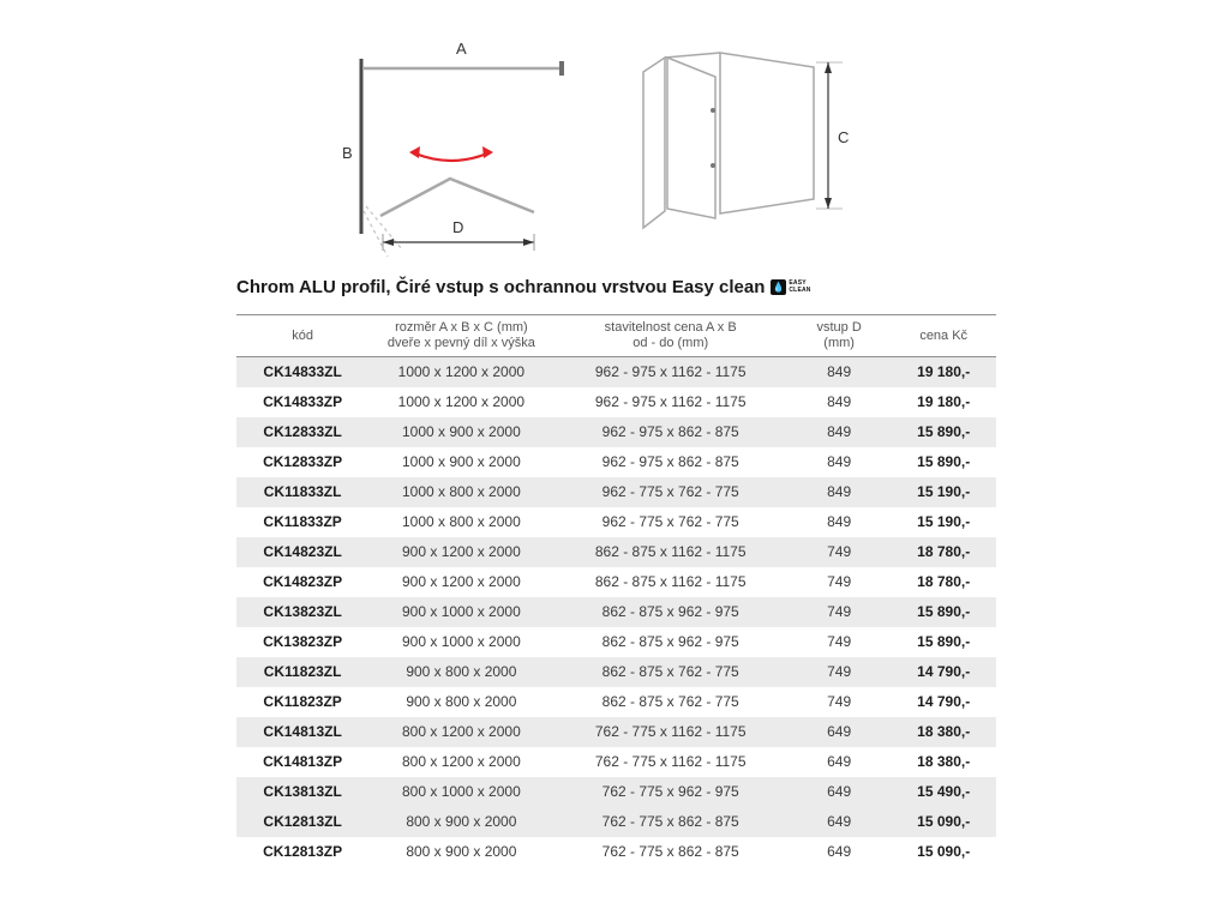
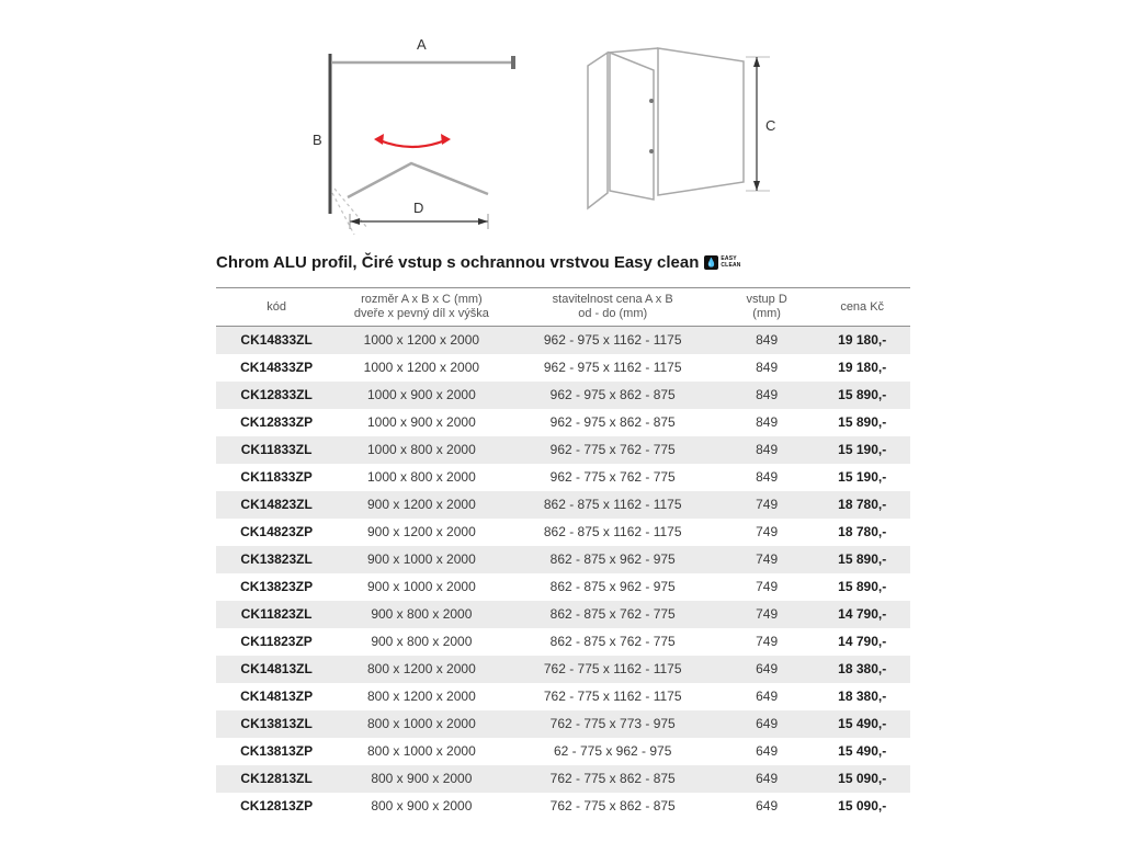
  A
  B
  D
  C
  Chrom ALU profil, Čiré vstup s ochrannou vrstvou Easy clean
  💧
  kód	rozměr A x B x C (mm) dveře x pevný díl x výška	stavitelnost cena A x B od - do (mm)	vstup D (mm)	cena Kč
  CK14833ZL	1000 x 1200 x 2000	962 - 975 x 1162 - 1175	849	19 180,-
  CK14833ZP	1000 x 1200 x 2000	962 - 975 x 1162 - 1175	849	19 180,-
  CK12833ZL	1000 x 900 x 2000	962 - 975 x 862 - 875	849	15 890,-
  CK12833ZP	1000 x 900 x 2000	962 - 975 x 862 - 875	849	15 890,-
  CK11833ZL	1000 x 800 x 2000	962 - 775 x 762 - 775	849	15 190,-
  CK11833ZP	1000 x 800 x 2000	962 - 775 x 762 - 775	849	15 190,-
  CK14823ZL	900 x 1200 x 2000	862 - 875 x 1162 - 1175	749	18 780,-
  CK14823ZP	900 x 1200 x 2000	862 - 875 x 1162 - 1175	749	18 780,-
  CK13823ZL	900 x 1000 x 2000	862 - 875 x 962 - 975	749	15 890,-
  CK13823ZP	900 x 1000 x 2000	862 - 875 x 962 - 975	749	15 890,-
  CK11823ZL	900 x 800 x 2000	862 - 875 x 762 - 775	749	14 790,-
  CK11823ZP	900 x 800 x 2000	862 - 875 x 762 - 775	749	14 790,-
  CK14813ZL	800 x 1200 x 2000	762 - 775 x 1162 - 1175	649	18 380,-
  CK14813ZP	800 x 1200 x 2000	762 - 775 x 1162 - 1175	649	18 380,-
- CK13813ZL	800 x 1000 x 2000	762 - 775 x 962 - 975	649	15 490,-
+ CK13813ZL	800 x 1000 x 2000	762 - 775 x 773 - 975	649	15 490,-
+ CK13813ZP	800 x 1000 x 2000	62 - 775 x 962 - 975	649	15 490,-
  CK12813ZL	800 x 900 x 2000	762 - 775 x 862 - 875	649	15 090,-
  CK12813ZP	800 x 900 x 2000	762 - 775 x 862 - 875	649	15 090,-
